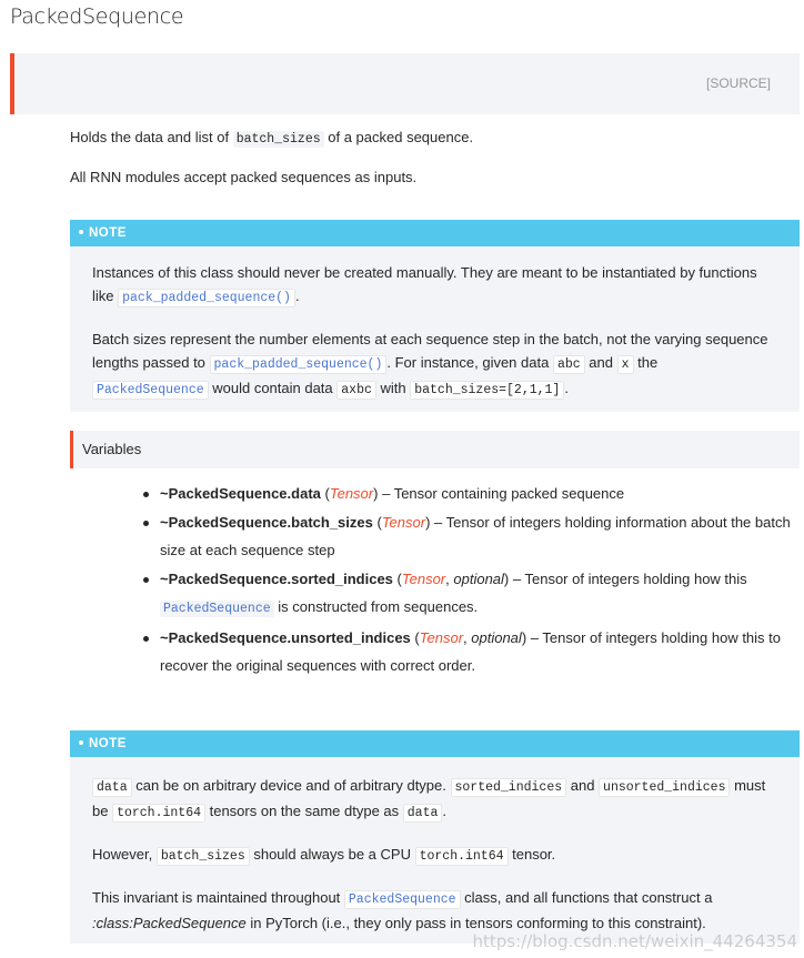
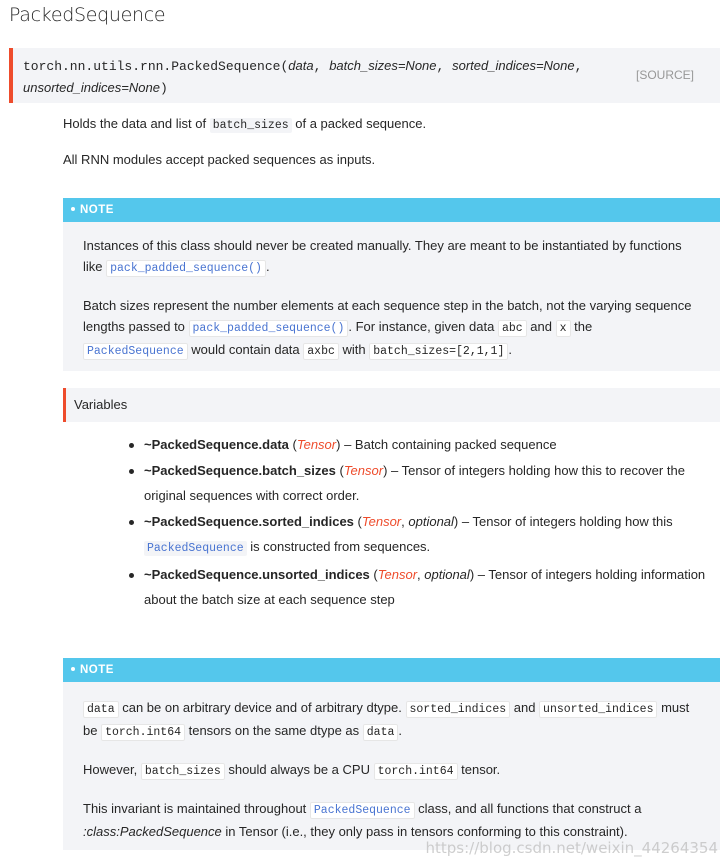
  PackedSequence
+ torch.nn.utils.rnn.PackedSequence(data, batch_sizes=None, sorted_indices=None,
+ unsorted_indices=None)
  [SOURCE]
  Holds the data and list of batch_sizes of a packed sequence.
  All RNN modules accept packed sequences as inputs.
  NOTE
  Instances of this class should never be created manually. They are meant to be instantiated by functions like pack_padded_sequence() .
  Batch sizes represent the number elements at each sequence step in the batch, not the varying sequence lengths passed to pack_padded_sequence() . For instance, given data abc and x the PackedSequence would contain data axbc with batch_sizes=[2,1,1] .
  Variables
- ~PackedSequence.data (Tensor) – Tensor containing packed sequence
+ ~PackedSequence.data (Tensor) – Batch containing packed sequence
- ~PackedSequence.batch_sizes (Tensor) – Tensor of integers holding information about the batch size at each sequence step
+ ~PackedSequence.batch_sizes (Tensor) – Tensor of integers holding how this to recover the original sequences with correct order.
  ~PackedSequence.sorted_indices (Tensor, optional) – Tensor of integers holding how this PackedSequence is constructed from sequences.
- ~PackedSequence.unsorted_indices (Tensor, optional) – Tensor of integers holding how this to recover the original sequences with correct order.
+ ~PackedSequence.unsorted_indices (Tensor, optional) – Tensor of integers holding information about the batch size at each sequence step
  NOTE
  data can be on arbitrary device and of arbitrary dtype. sorted_indices and unsorted_indices must be torch.int64 tensors on the same dtype as data .
  However, batch_sizes should always be a CPU torch.int64 tensor.
- This invariant is maintained throughout PackedSequence class, and all functions that construct a :class:PackedSequence in PyTorch (i.e., they only pass in tensors conforming to this constraint).
+ This invariant is maintained throughout PackedSequence class, and all functions that construct a :class:PackedSequence in Tensor (i.e., they only pass in tensors conforming to this constraint).
  https://blog.csdn.net/weixin_44264354
